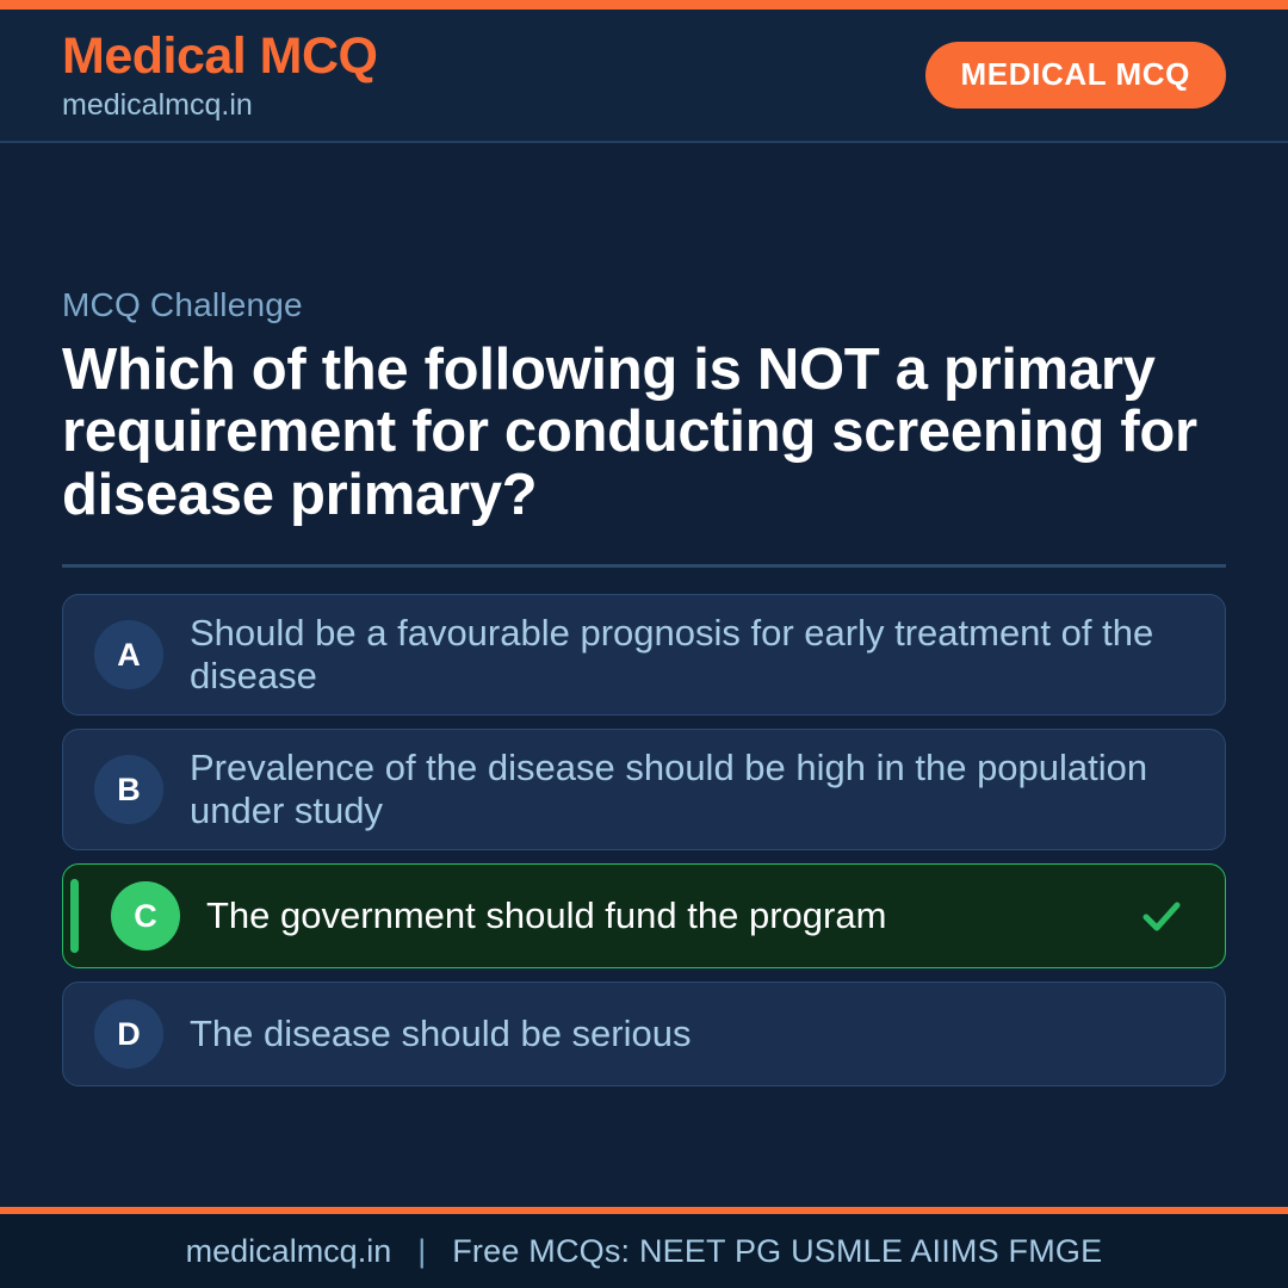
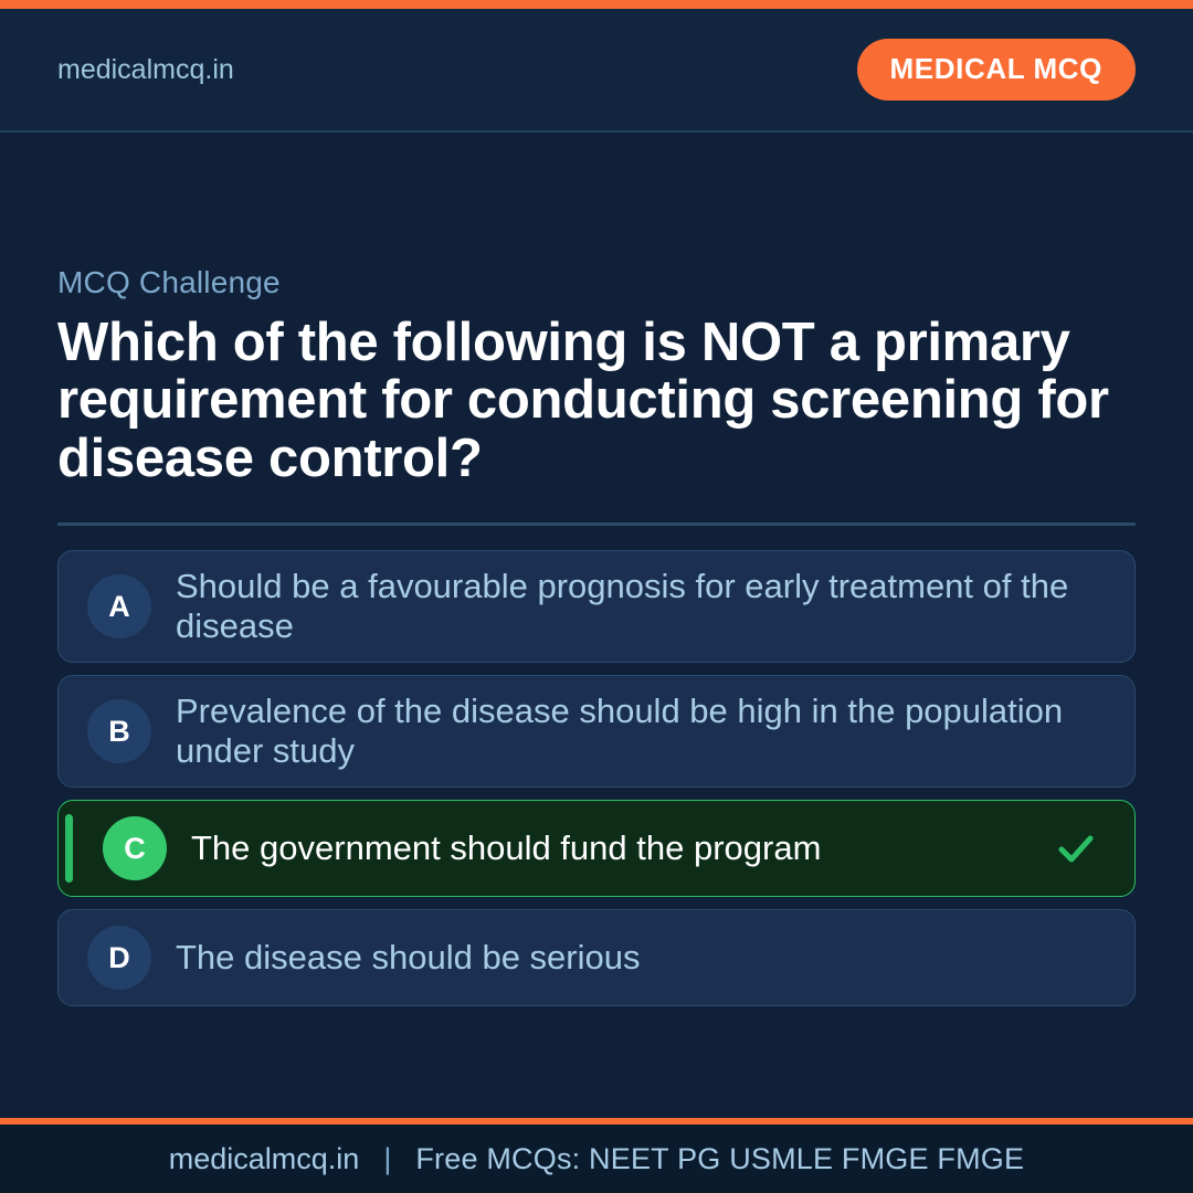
- Medical MCQ
  medicalmcq.in
  MEDICAL MCQ
  MCQ Challenge
- Which of the following is NOT a primary requirement for conducting screening for disease primary?
+ Which of the following is NOT a primary requirement for conducting screening for disease control?
  A
  Should be a favourable prognosis for early treatment of the disease
  B
  Prevalence of the disease should be high in the population under study
  C
  The government should fund the program
  D
  The disease should be serious
  medicalmcq.in
  |
- Free MCQs: NEET PG USMLE AIIMS FMGE
+ Free MCQs: NEET PG USMLE FMGE FMGE
